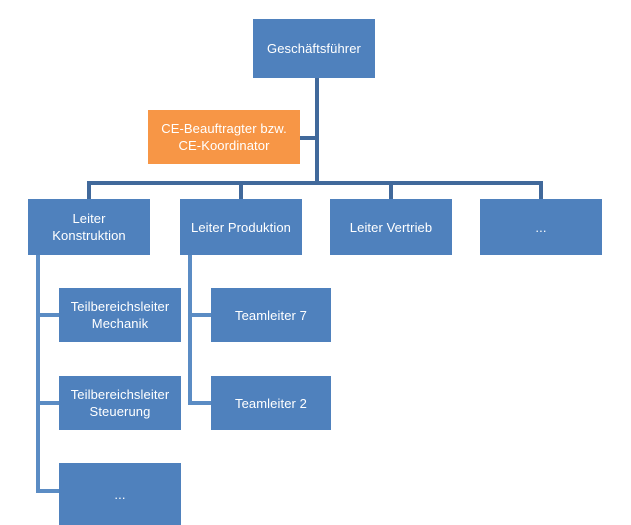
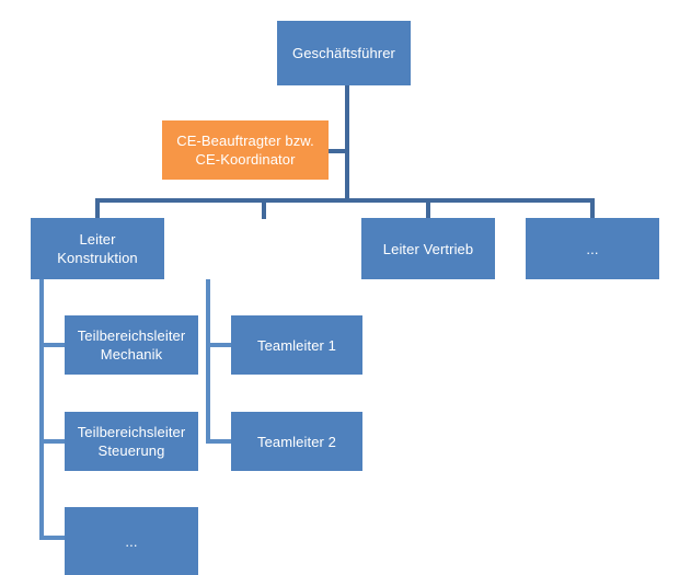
  Geschäftsführer
  CE-Beauftragter bzw.
  CE-Koordinator
  Leiter
  Konstruktion
- Leiter Produktion
  Leiter Vertrieb
  ...
  Teilbereichsleiter
  Mechanik
  Teilbereichsleiter
  Steuerung
  ...
- Teamleiter 7
+ Teamleiter 1
  Teamleiter 2
